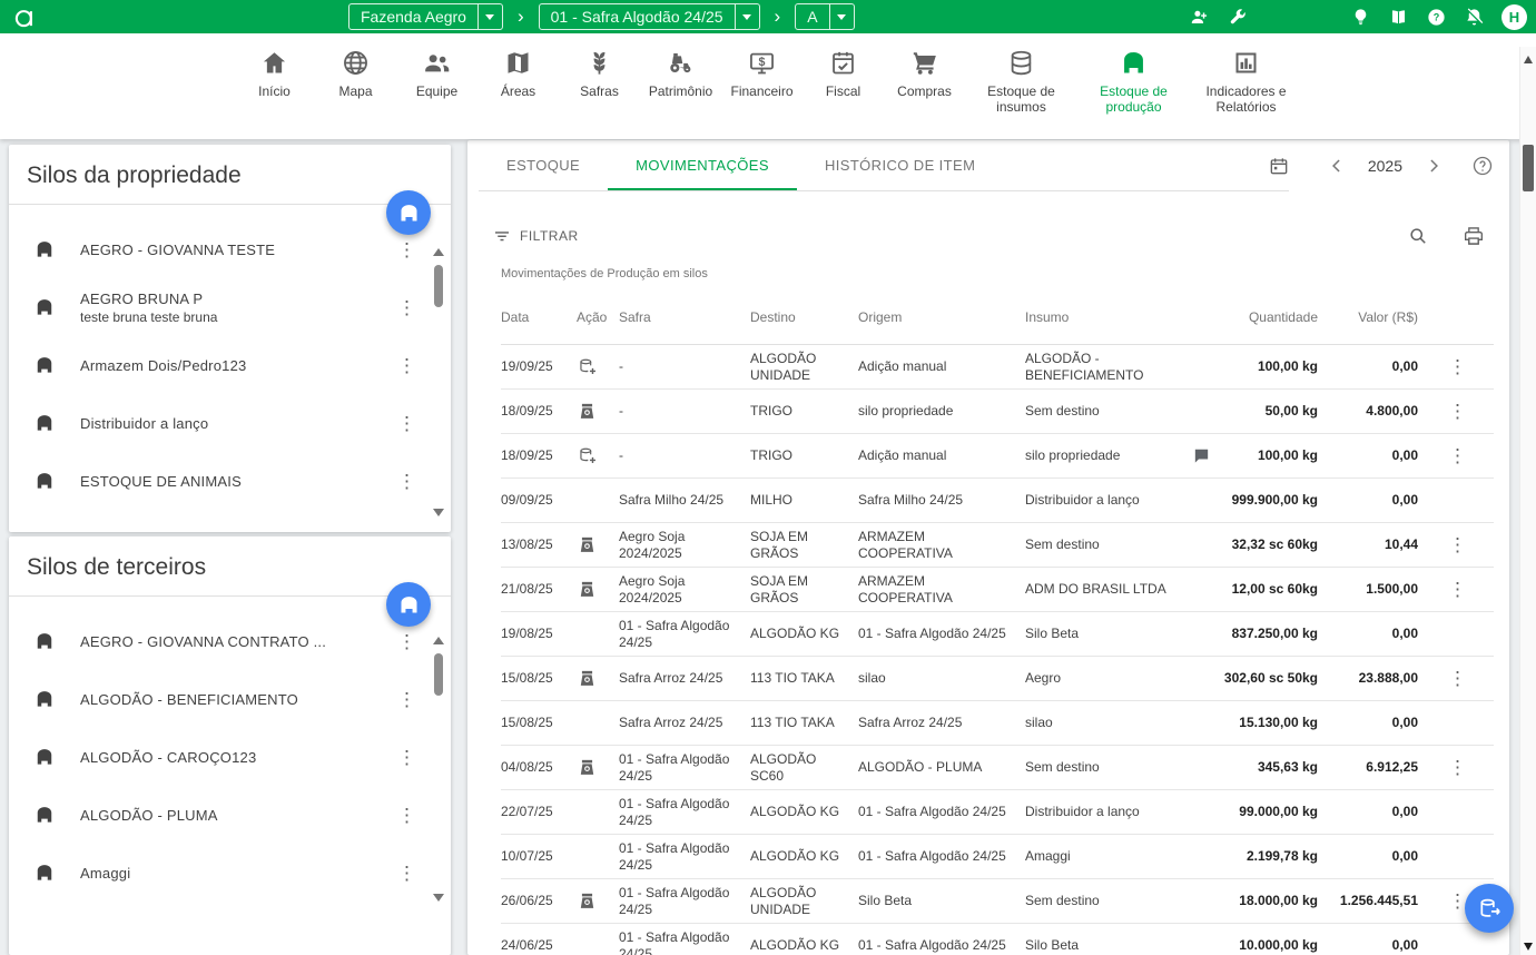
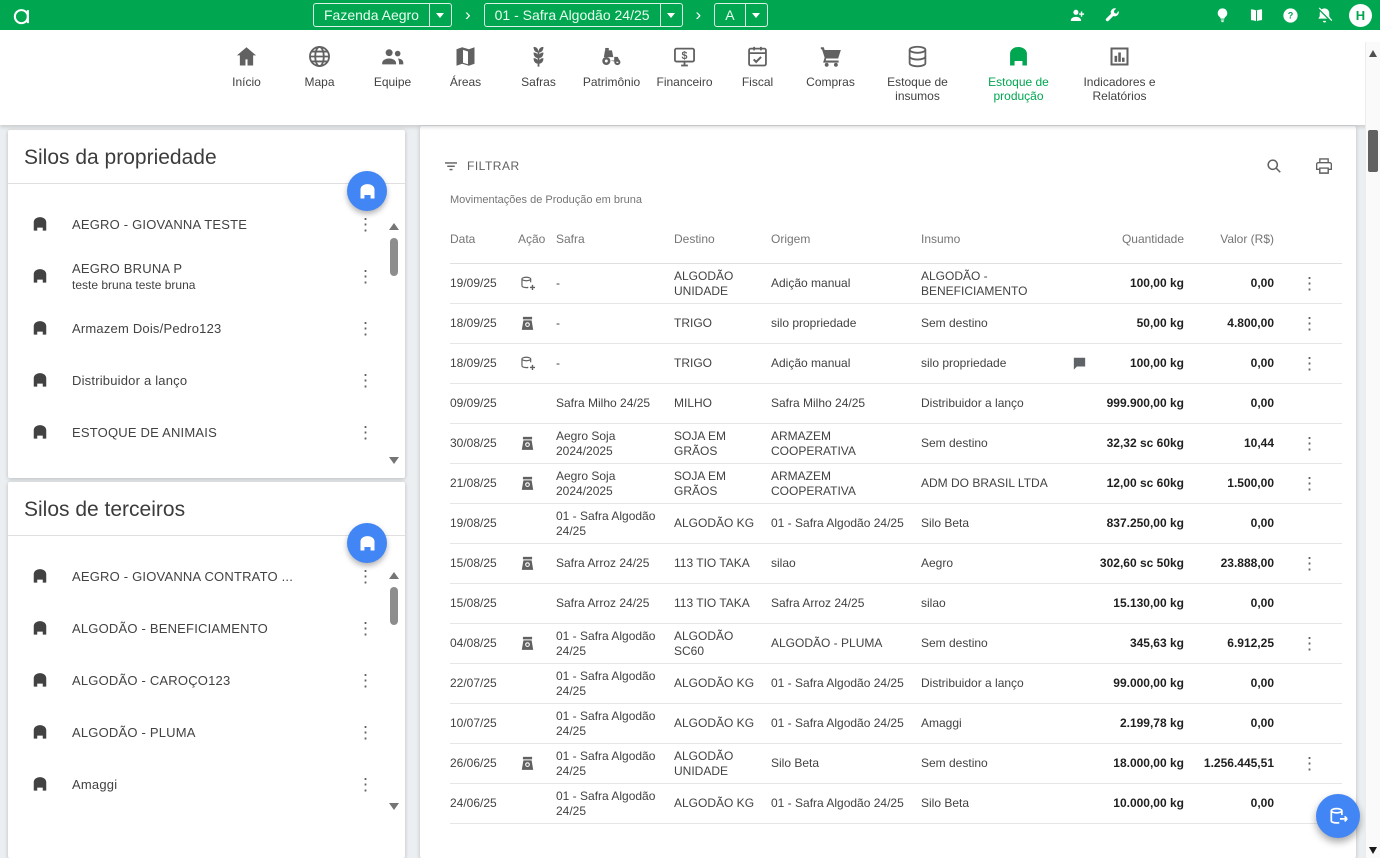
  Fazenda Aegro
  ›
  01 - Safra Algodão 24/25
  ›
  A
  ?
  H
  Início
  Mapa
  Equipe
  Áreas
  Safras
  Patrimônio
  $
  Financeiro
  Fiscal
  Compras
  Estoque de insumos
  Estoque de produção
  Indicadores e Relatórios
  Silos da propriedade
  AEGRO - GIOVANNA TESTE
  ⋮
  AEGRO BRUNA P
  teste bruna teste bruna
  ⋮
  Armazem Dois/Pedro123
  ⋮
  Distribuidor a lanço
  ⋮
  ESTOQUE DE ANIMAIS
  ⋮
  Silos de terceiros
  AEGRO - GIOVANNA CONTRATO ...
  ⋮
  ALGODÃO - BENEFICIAMENTO
  ⋮
  ALGODÃO - CAROÇO123
  ⋮
  ALGODÃO - PLUMA
  ⋮
  Amaggi
  ⋮
- ESTOQUE
- MOVIMENTAÇÕES
- HISTÓRICO DE ITEM
- 2025
  FILTRAR
- Movimentações de Produção em silos
+ Movimentações de Produção em bruna
  Data
  Ação
  Safra
  Destino
  Origem
  Insumo
  Quantidade
  Valor (R$)
  19/09/25
  -
  ALGODÃO UNIDADE
  Adição manual
  ALGODÃO - BENEFICIAMENTO
  100,00 kg
  0,00
  ⋮
  18/09/25
  -
  TRIGO
  silo propriedade
  Sem destino
  50,00 kg
  4.800,00
  ⋮
  18/09/25
  -
  TRIGO
  Adição manual
  silo propriedade
  100,00 kg
  0,00
  ⋮
  09/09/25
  Safra Milho 24/25
  MILHO
  Safra Milho 24/25
  Distribuidor a lanço
  999.900,00 kg
  0,00
- 13/08/25
+ 30/08/25
  Aegro Soja 2024/2025
  SOJA EM GRÃOS
  ARMAZEM COOPERATIVA
  Sem destino
  32,32 sc 60kg
  10,44
  ⋮
  21/08/25
  Aegro Soja 2024/2025
  SOJA EM GRÃOS
  ARMAZEM COOPERATIVA
  ADM DO BRASIL LTDA
  12,00 sc 60kg
  1.500,00
  ⋮
  19/08/25
  01 - Safra Algodão 24/25
  ALGODÃO KG
  01 - Safra Algodão 24/25
  Silo Beta
  837.250,00 kg
  0,00
  15/08/25
  Safra Arroz 24/25
  113 TIO TAKA
  silao
  Aegro
  302,60 sc 50kg
  23.888,00
  ⋮
  15/08/25
  Safra Arroz 24/25
  113 TIO TAKA
  Safra Arroz 24/25
  silao
  15.130,00 kg
  0,00
  04/08/25
  01 - Safra Algodão 24/25
  ALGODÃO SC60
  ALGODÃO - PLUMA
  Sem destino
  345,63 kg
  6.912,25
  ⋮
  22/07/25
  01 - Safra Algodão 24/25
  ALGODÃO KG
  01 - Safra Algodão 24/25
  Distribuidor a lanço
  99.000,00 kg
  0,00
  10/07/25
  01 - Safra Algodão 24/25
  ALGODÃO KG
  01 - Safra Algodão 24/25
  Amaggi
  2.199,78 kg
  0,00
  26/06/25
  01 - Safra Algodão 24/25
  ALGODÃO UNIDADE
  Silo Beta
  Sem destino
  18.000,00 kg
  1.256.445,51
  ⋮
  24/06/25
  01 - Safra Algodão 24/25
  ALGODÃO KG
  01 - Safra Algodão 24/25
  Silo Beta
  10.000,00 kg
  0,00
